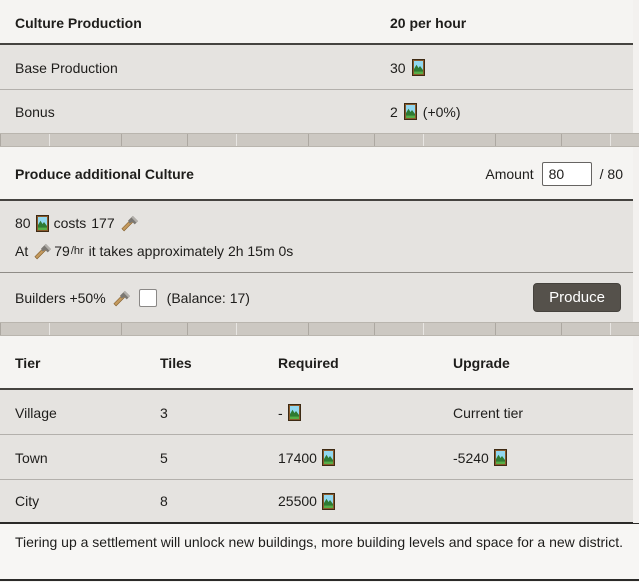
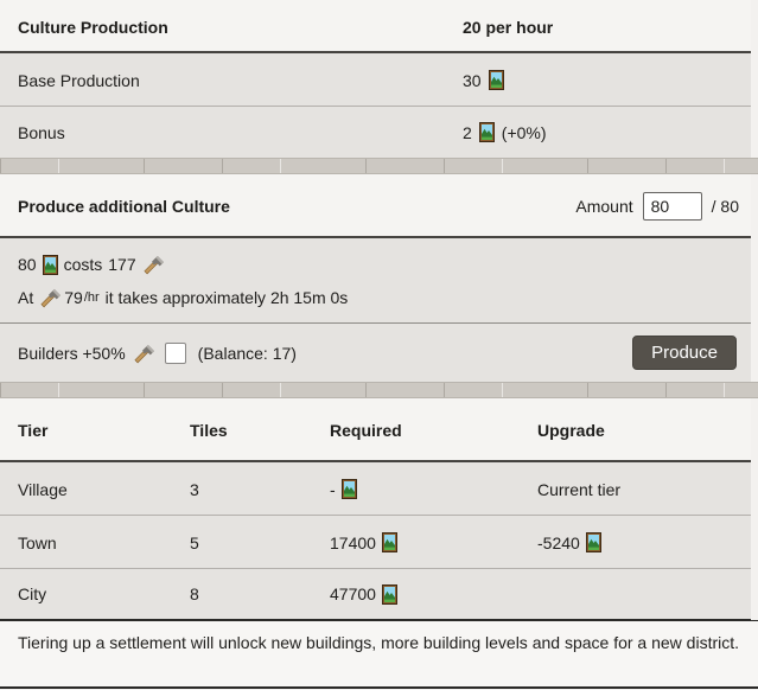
  Culture Production
  20 per hour
  Base Production
  30
  Bonus
  2
  (+0%)
  Produce additional Culture
  Amount
  80
  / 80
  80
  costs
  177
  At
  79
  /hr
  it takes approximately 2h 15m 0s
  Builders +50%
  (Balance: 17)
  Produce
  Tier
  Tiles
  Required
  Upgrade
  Village
  3
  -
  Current tier
  Town
  5
  17400
  -5240
  City
  8
- 25500
+ 47700
  Tiering up a settlement will unlock new buildings, more building levels and space for a new district.
